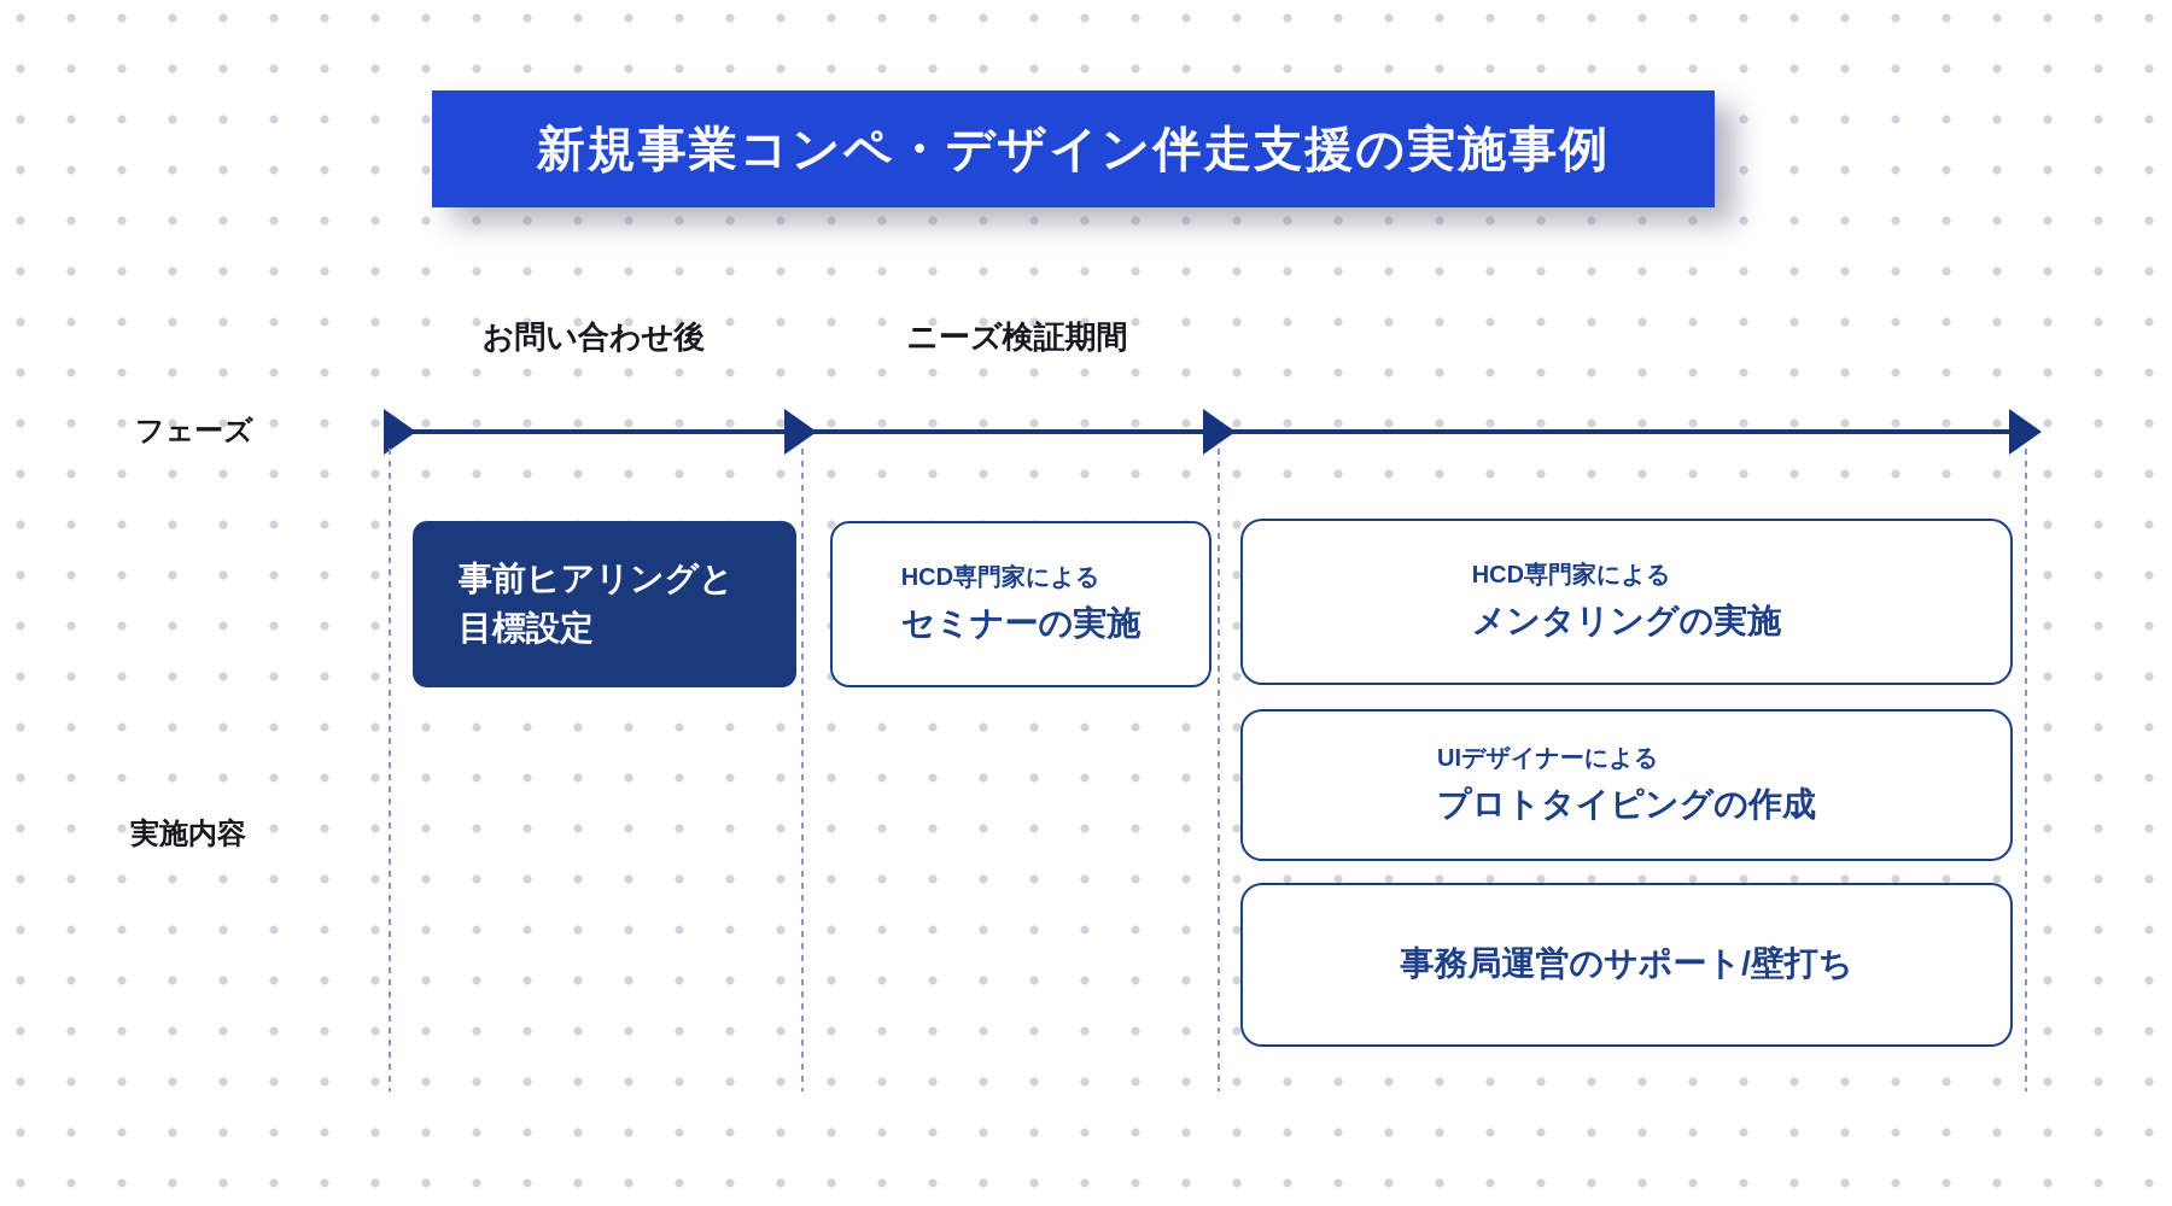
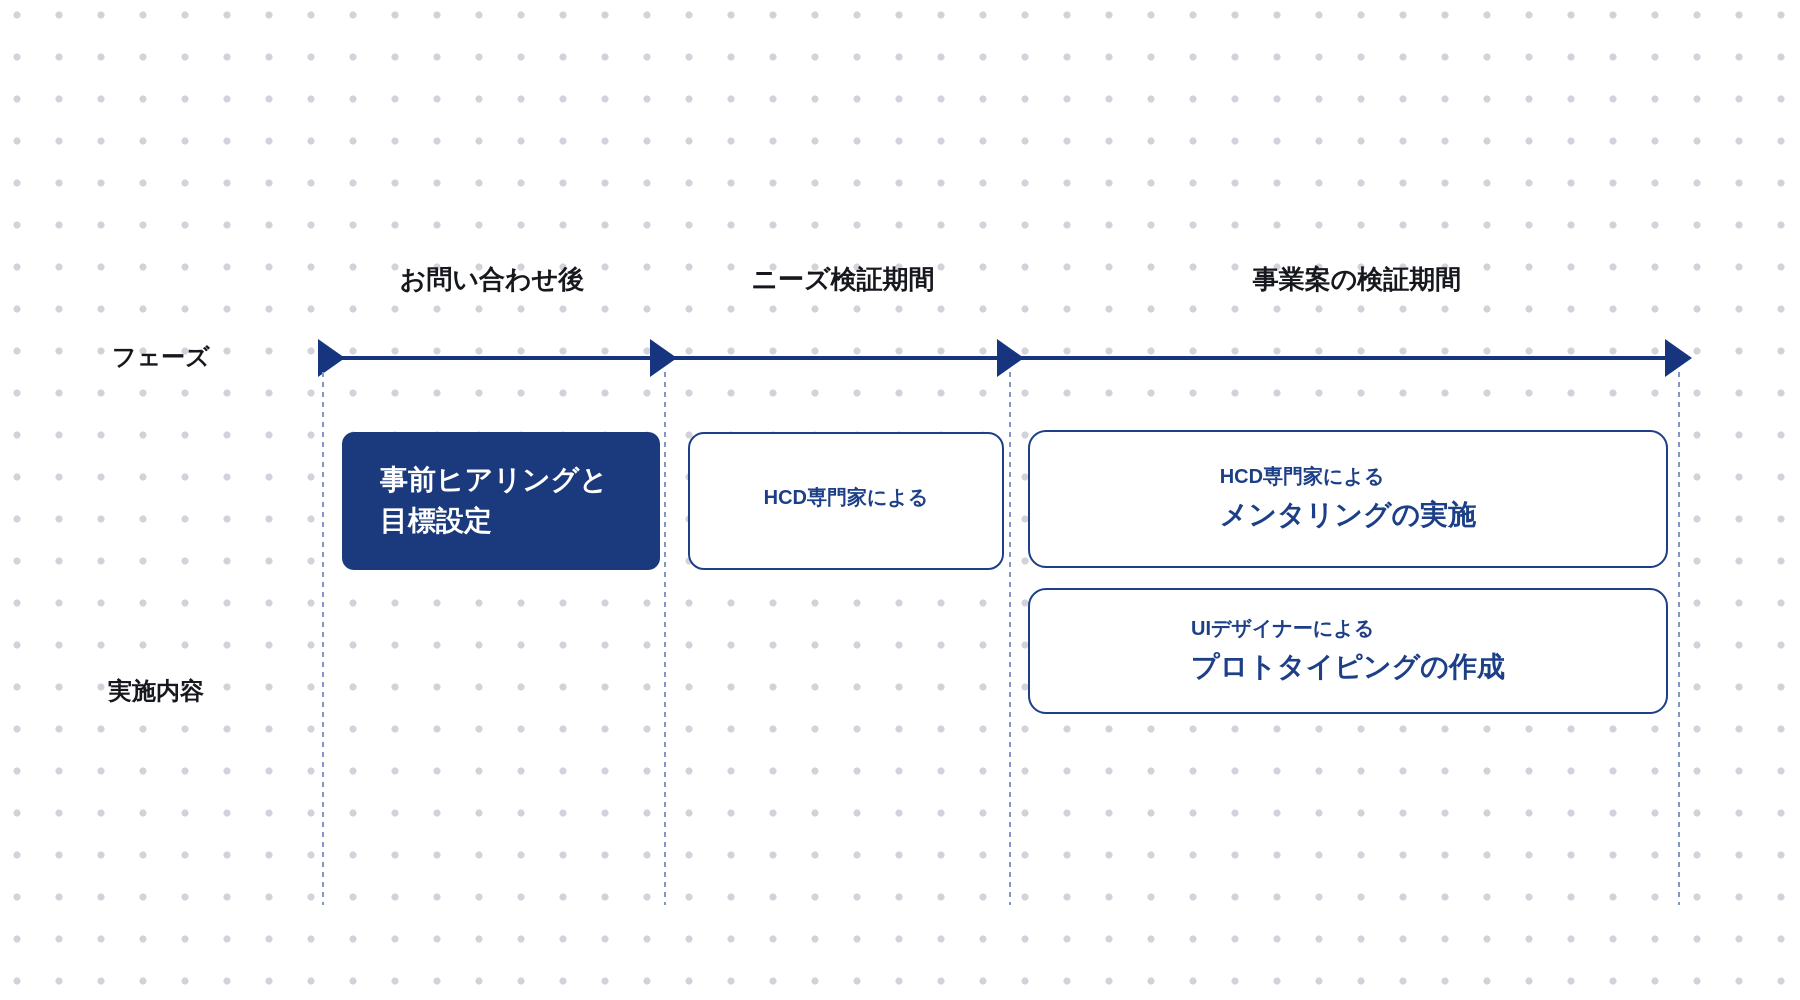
- 新規事業コンペ・デザイン伴走支援の実施事例
  お問い合わせ後
  ニーズ検証期間
+ 事業案の検証期間
  フェーズ
  実施内容
  事前ヒアリングと
  目標設定
  HCD専門家による
- セミナーの実施
  HCD専門家による
  メンタリングの実施
  UIデザイナーによる
  プロトタイピングの作成
- 事務局運営のサポート/壁打ち
